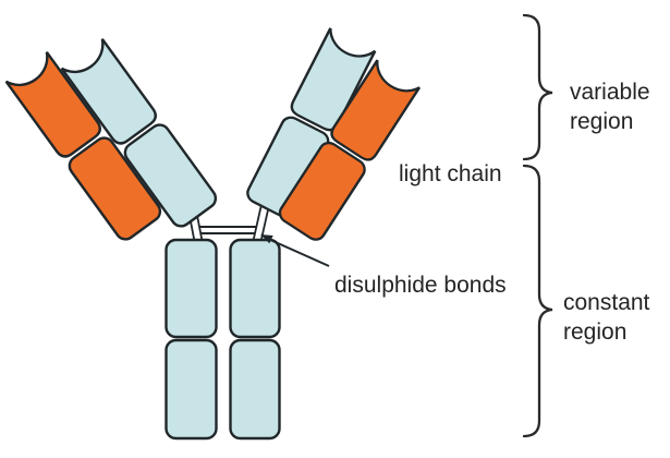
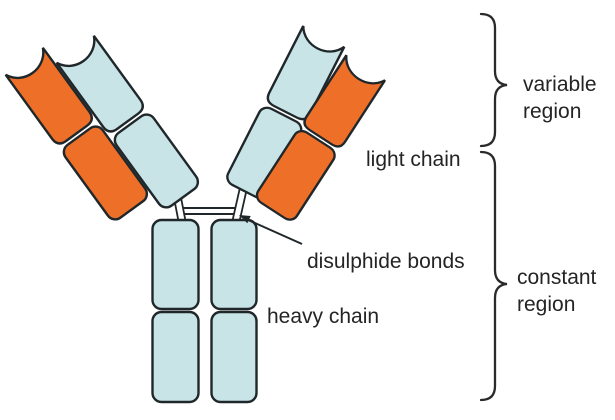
  variable region
  light chain
  disulphide bonds
+ heavy chain
  constant region
